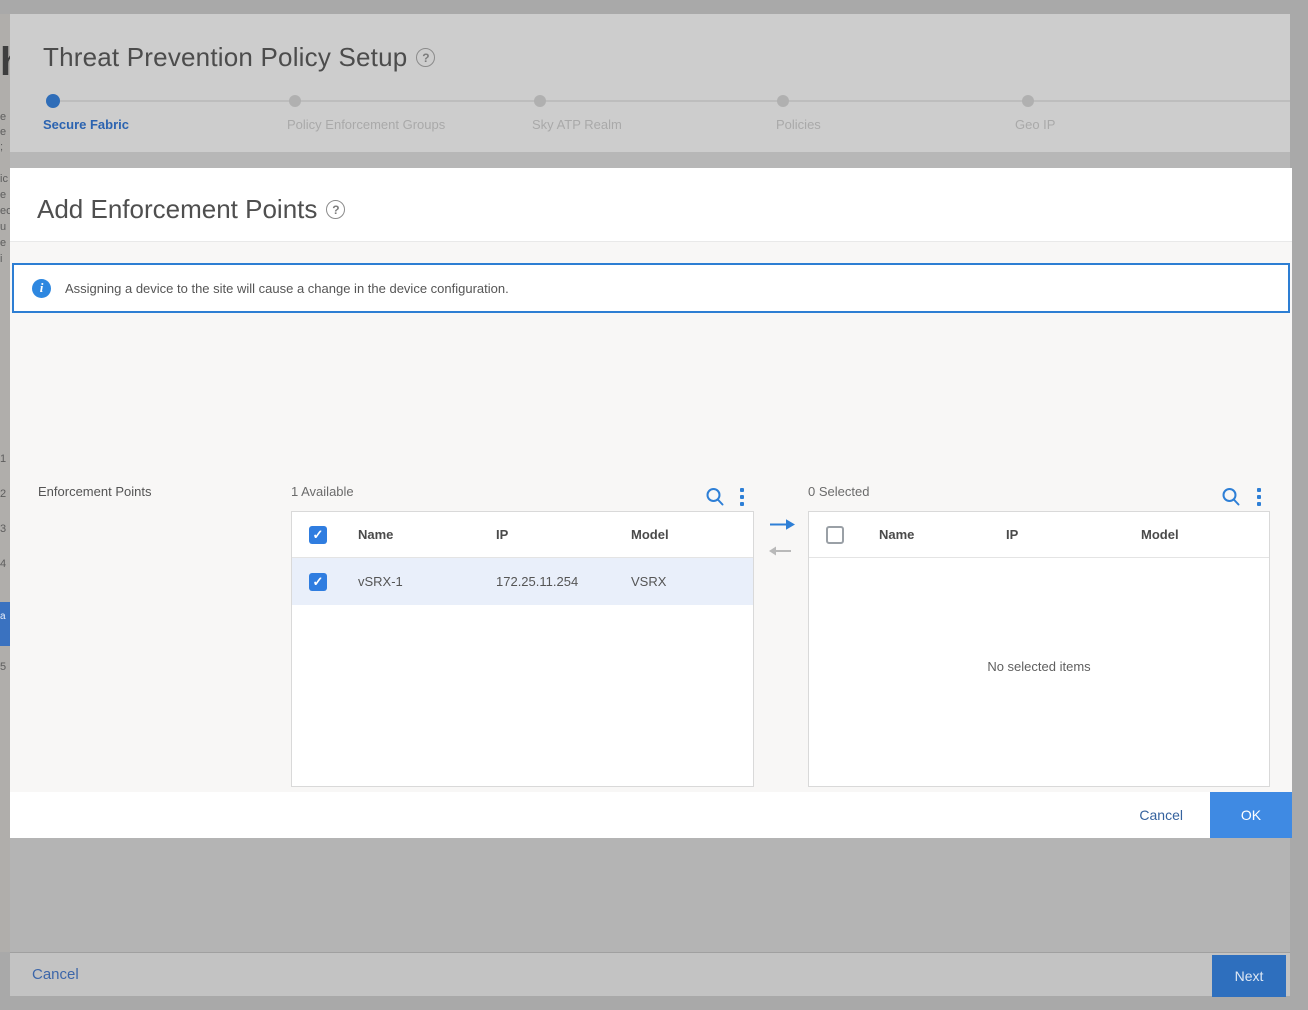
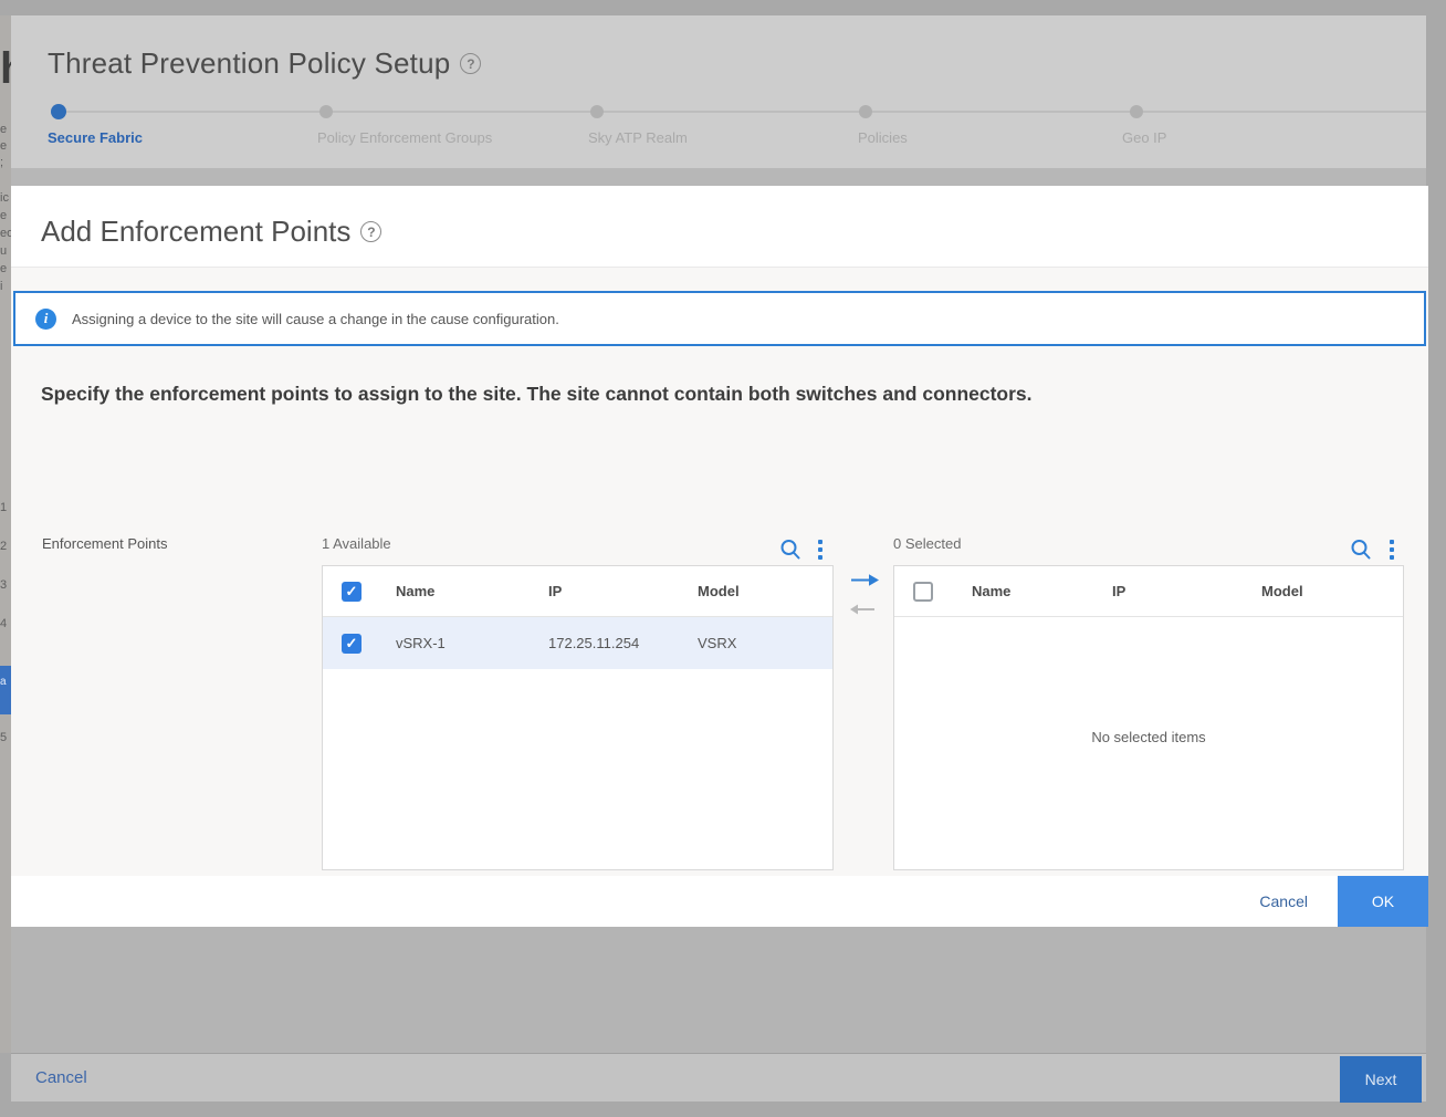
  e
  e
  ;
  ic
  e
  u
  e
  i
  1
  2
  3
  4
  a
  5
  Threat Prevention Policy Setup
  ?
  Secure Fabric
  Policy Enforcement Groups
  Sky ATP Realm
  Policies
  Geo IP
  Add Enforcement Points
  ?
  i
- Assigning a device to the site will cause a change in the device configuration.
+ Assigning a device to the site will cause a change in the cause configuration.
+ Specify the enforcement points to assign to the site. The site cannot contain both switches and connectors.
  Enforcement Points
  1 Available
  0 Selected
  Name
  IP
  Model
  vSRX-1
  172.25.11.254
  VSRX
  Name
  IP
  Model
  No selected items
  Cancel
  OK
  Cancel
  Next
